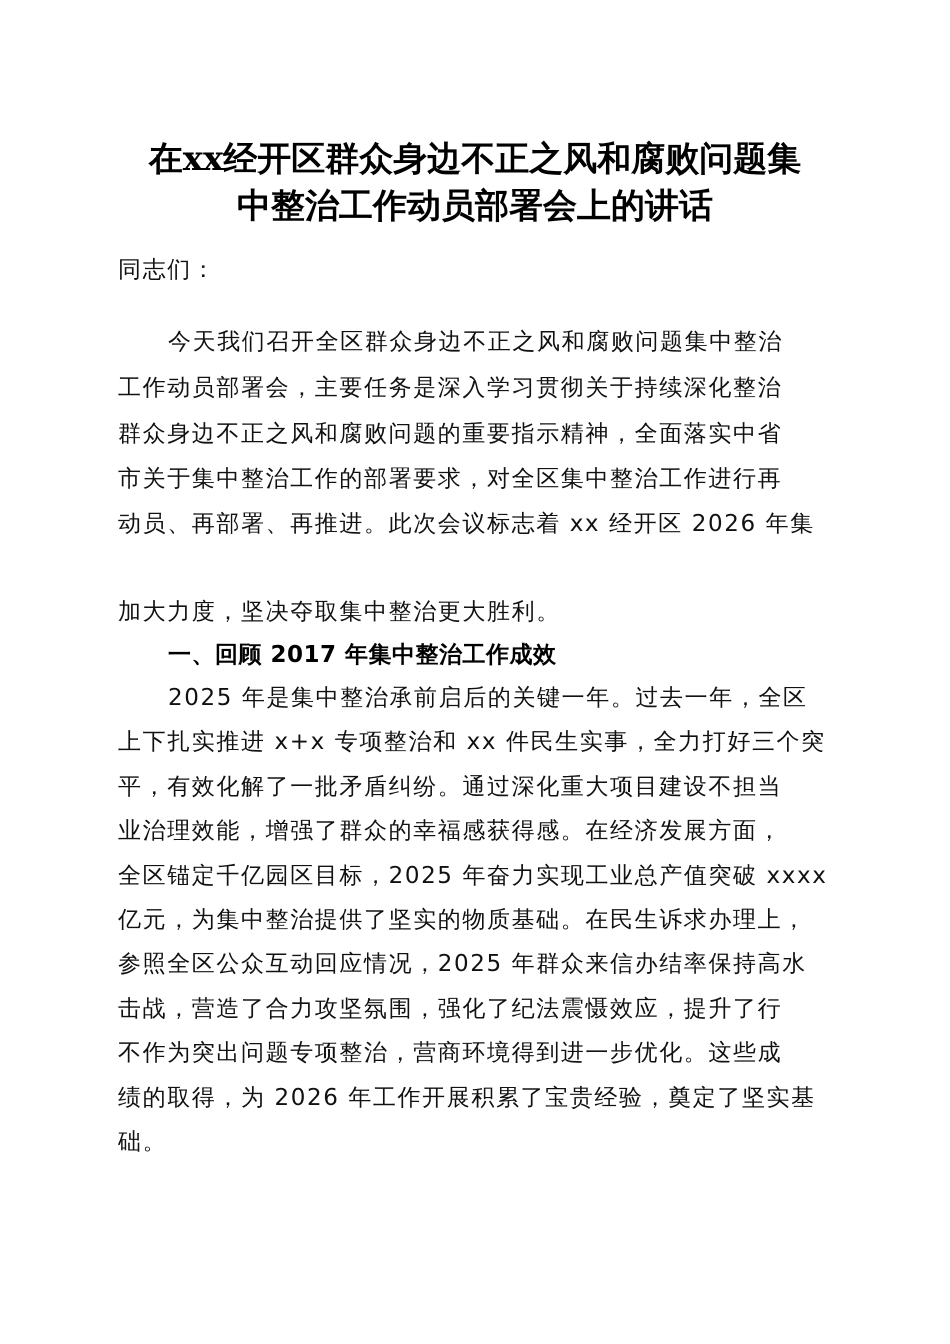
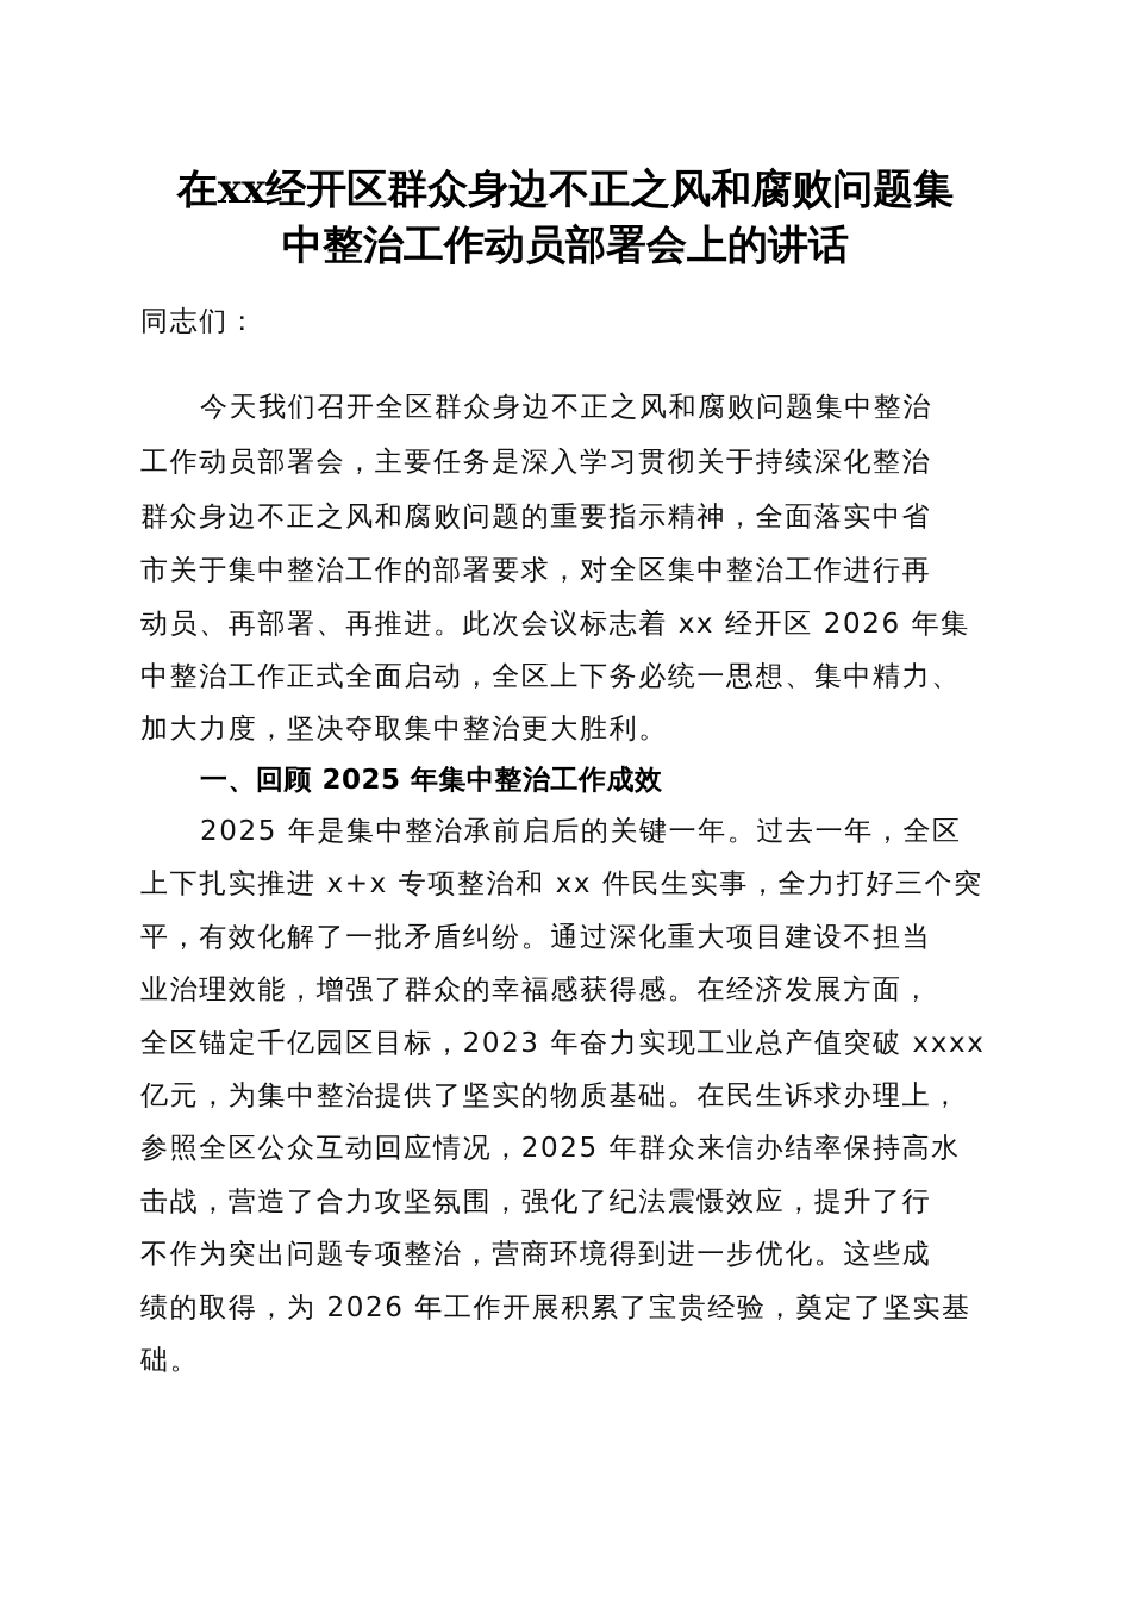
  在xx经开区群众身边不正之风和腐败问题集
  中整治工作动员部署会上的讲话
  同志们：
  今天我们召开全区群众身边不正之风和腐败问题集中整治
  工作动员部署会，主要任务是深入学习贯彻关于持续深化整治
  群众身边不正之风和腐败问题的重要指示精神，全面落实中省
  市关于集中整治工作的部署要求，对全区集中整治工作进行再
  动员、再部署、再推进。此次会议标志着 xx 经开区 2026 年集
+ 中整治工作正式全面启动，全区上下务必统一思想、集中精力、
  加大力度，坚决夺取集中整治更大胜利。
- 一、回顾 2017 年集中整治工作成效
+ 一、回顾 2025 年集中整治工作成效
  2025 年是集中整治承前启后的关键一年。过去一年，全区
  上下扎实推进 x+x 专项整治和 xx 件民生实事，全力打好三个突
  平，有效化解了一批矛盾纠纷。通过深化重大项目建设不担当
  业治理效能，增强了群众的幸福感获得感。在经济发展方面，
- 全区锚定千亿园区目标，2025 年奋力实现工业总产值突破 xxxx
+ 全区锚定千亿园区目标，2023 年奋力实现工业总产值突破 xxxx
  亿元，为集中整治提供了坚实的物质基础。在民生诉求办理上，
  参照全区公众互动回应情况，2025 年群众来信办结率保持高水
  击战，营造了合力攻坚氛围，强化了纪法震慑效应，提升了行
  不作为突出问题专项整治，营商环境得到进一步优化。这些成
  绩的取得，为 2026 年工作开展积累了宝贵经验，奠定了坚实基
  础。
